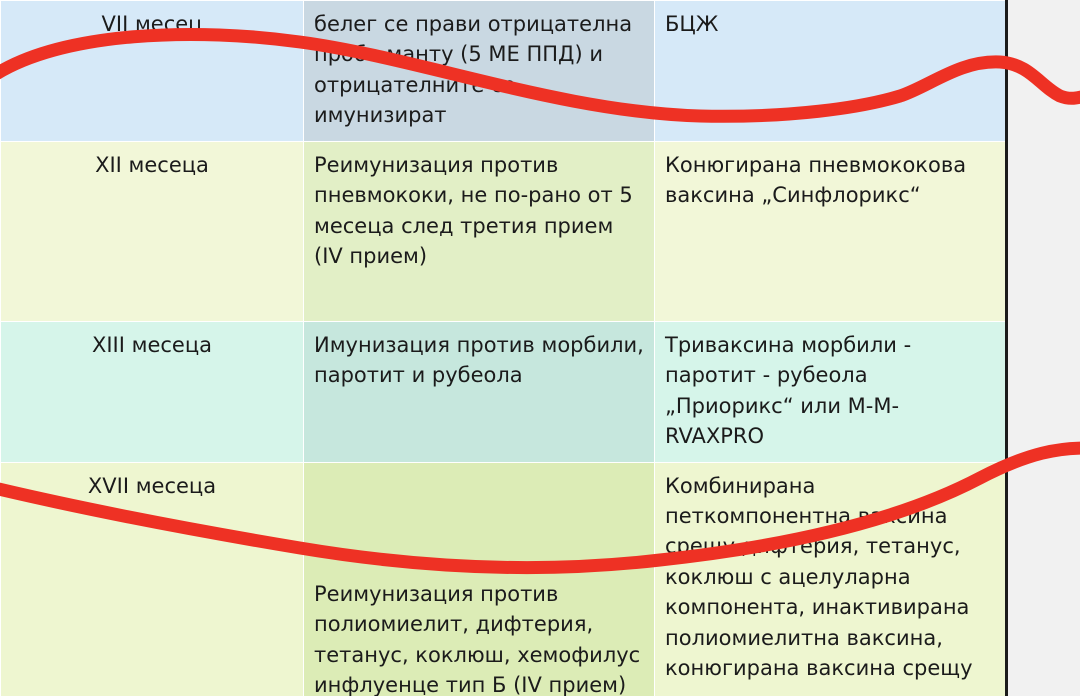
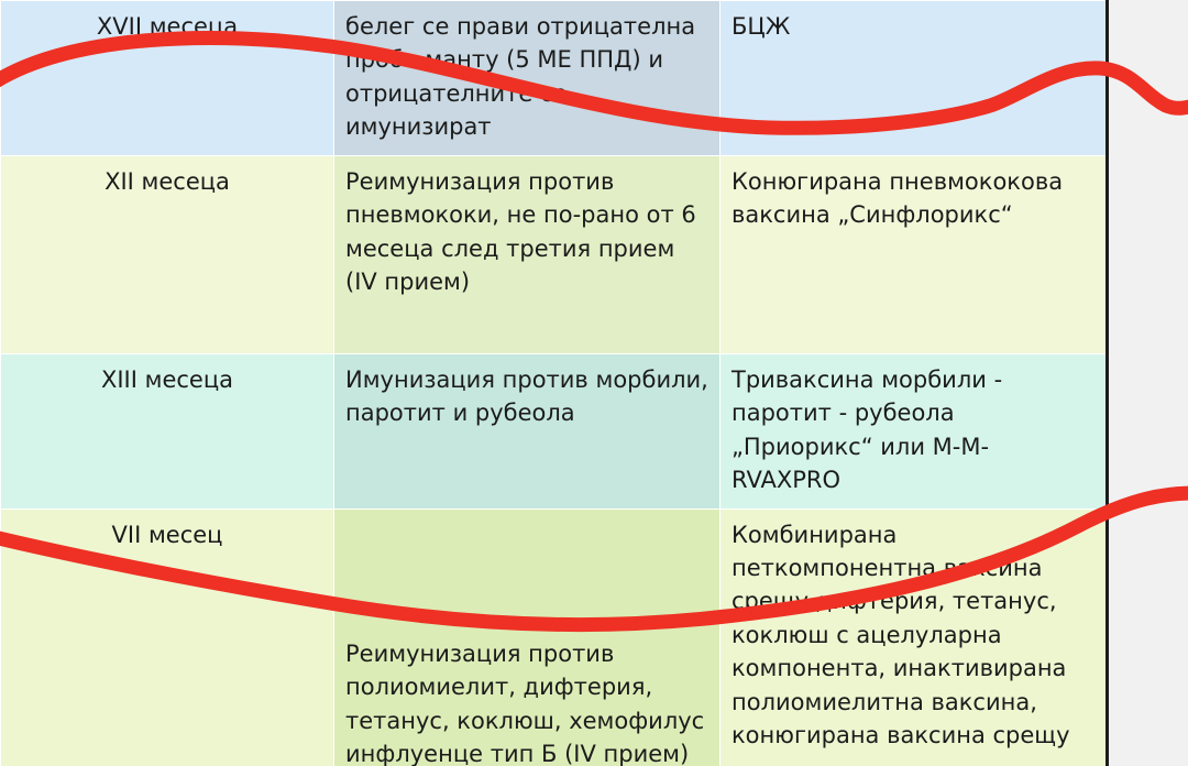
- VII месец	белег се прави отрицателна пранту (5 МЕ ППД) и отрицателнит имунизират	БЦЖ
+ XVII месеца	белег се прави отрицателна пранту (5 МЕ ППД) и отрицателнит имунизират	БЦЖ
- XII месеца	Реимунизация против пневмококи, не по-рано от 5 месеца след третия прием (IV прием)	Конюгирана пневмококова ваксина „Синфлорикс“
+ XII месеца	Реимунизация против пневмококи, не по-рано от 6 месеца след третия прием (IV прием)	Конюгирана пневмококова ваксина „Синфлорикс“
  XIII месеца	Имунизация против морбили, паротит и рубеола	Триваксина морбили - паротит - рубеола „Приорикс“ или M-M-RVAXPRO
- XVII месеца	Реимунизация против полиомиелит, дифтерия, тетанус, коклюш, хемофилус инфлуенце тип Б (IV прием)	Комбинирана петкомпонентна вина срещтерия, тетанус, коклюш с ацелуларна компонента, инактивирана полиомиелитна ваксина, конюгирана ваксина срещу
+ VII месец	Реимунизация против полиомиелит, дифтерия, тетанус, коклюш, хемофилус инфлуенце тип Б (IV прием)	Комбинирана петкомпонентна вина срещтерия, тетанус, коклюш с ацелуларна компонента, инактивирана полиомиелитна ваксина, конюгирана ваксина срещу
